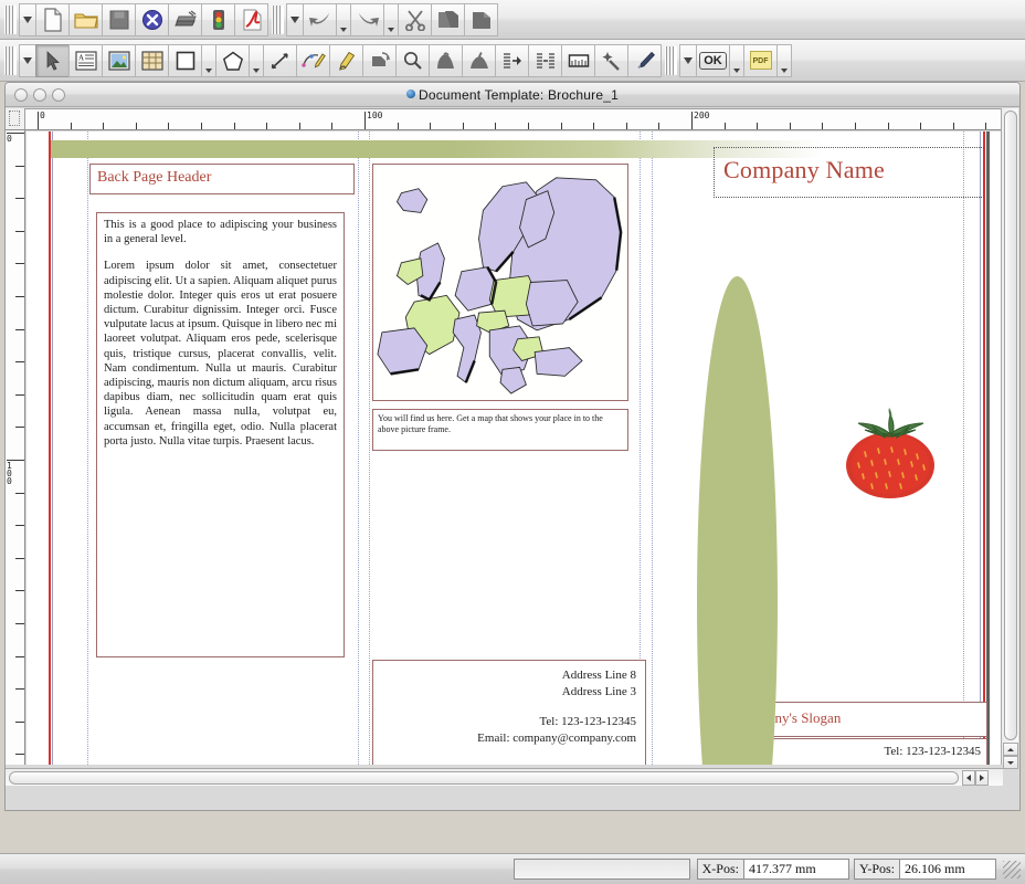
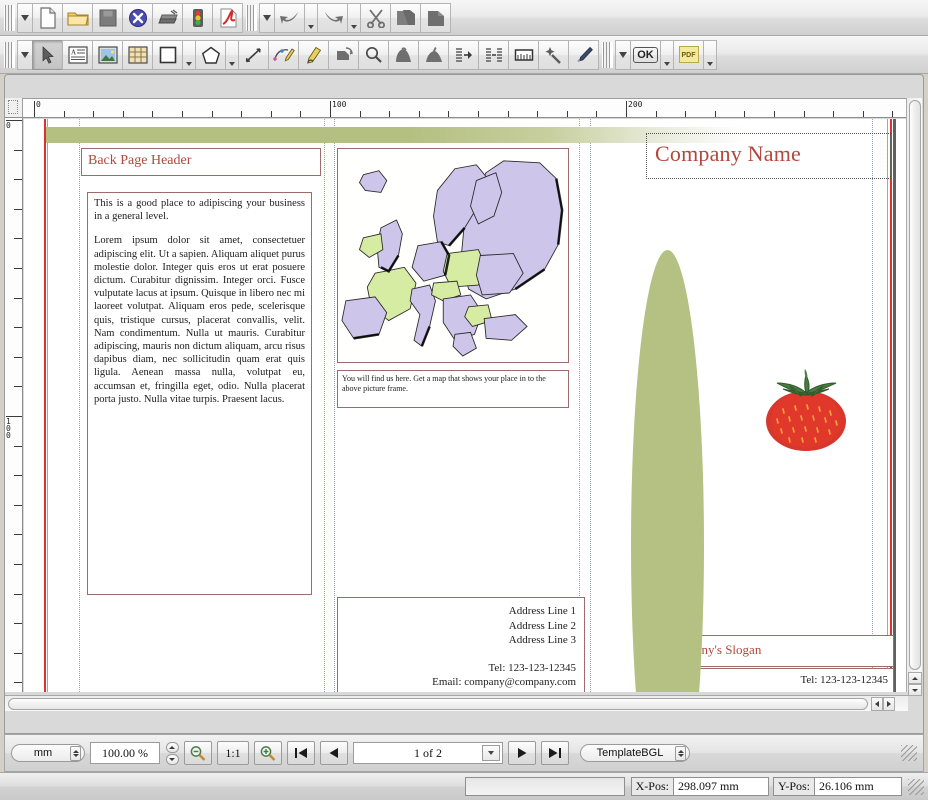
  A
  OK
- Document Template: Brochure_1
  0
  100
  200
  0
  1
  0
  0
  Back Page Header
  This is a good place to adipiscing your business in a general level.
  Lorem ipsum dolor sit amet, consectetuer adipiscing elit. Ut a sapien. Aliquam aliquet purus molestie dolor. Integer quis eros ut erat posuere dictum. Curabitur dignissim. Integer orci. Fusce vulputate lacus at ipsum. Quisque in libero nec mi laoreet volutpat. Aliquam eros pede, scelerisque quis, tristique cursus, placerat convallis, velit. Nam condimentum. Nulla ut mauris. Curabitur adipiscing, mauris non dictum aliquam, arcu risus dapibus diam, nec sollicitudin quam erat quis ligula. Aenean massa nulla, volutpat eu, accumsan et, fringilla eget, odio. Nulla placerat porta justo. Nulla vitae turpis. Praesent lacus.
  You will find us here. Get a map that shows your place in to the above picture frame.
+ Address Line 1
- Address Line 8
+ Address Line 2
  Address Line 3
  Tel: 123-123-12345
  Email: company@company.com
  Company Name
  Tel: 123-123-12345
+ mm
+ 100.00 %
+ 1:1
+ 1 of 2
+ TemplateBGL
  X-Pos:
- 417.377 mm
+ 298.097 mm
  Y-Pos:
  26.106 mm
